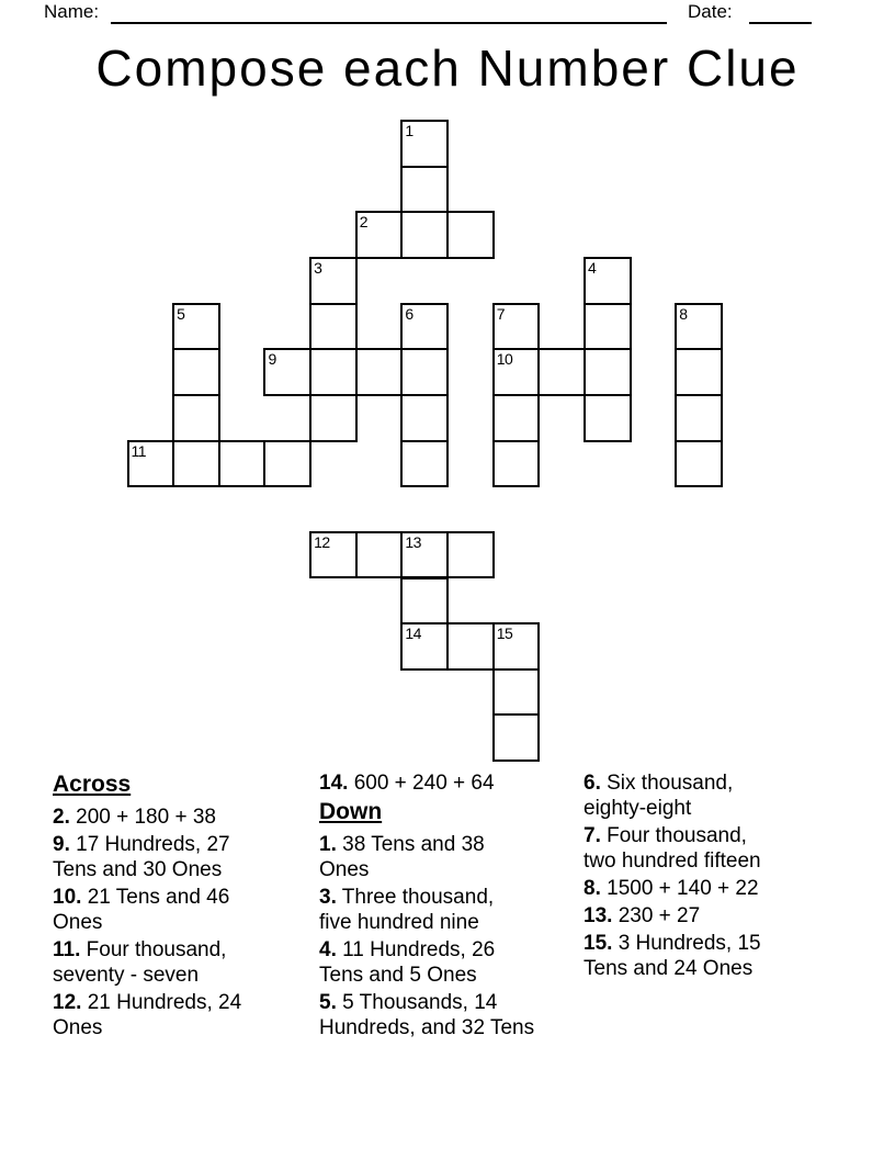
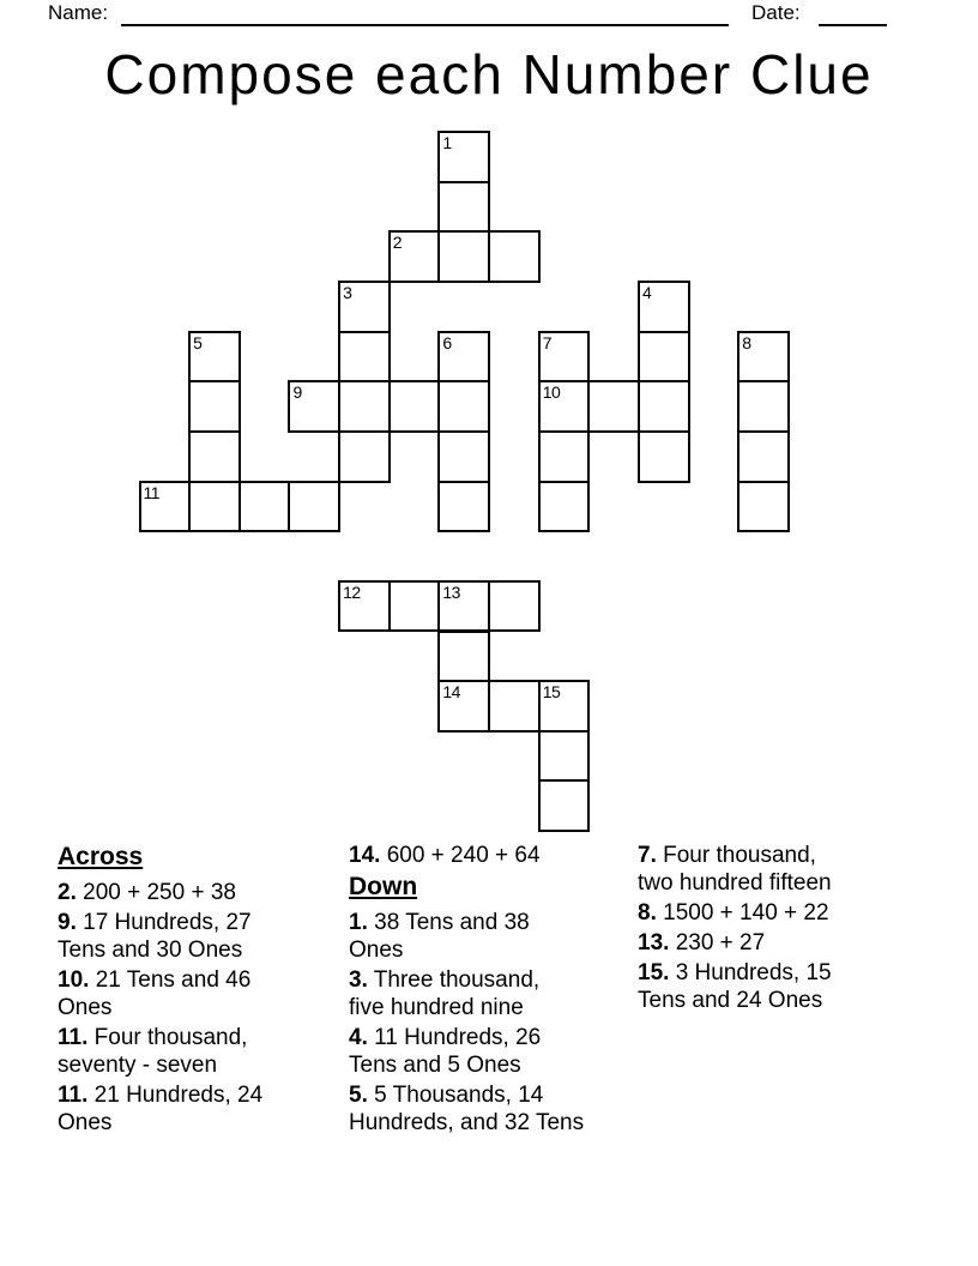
  Name:
  Date:
  Compose each Number Clue
  1
  2
  3
  4
  5
  6
  7
  8
  9
  10
  11
  12
  13
  14
  15
  Across
- 2. 200 + 180 + 38
+ 2. 200 + 250 + 38
  9. 17 Hundreds, 27
  Tens and 30 Ones
  10. 21 Tens and 46
  Ones
  11. Four thousand,
  seventy - seven
- 12. 21 Hundreds, 24
+ 11. 21 Hundreds, 24
  Ones
  14. 600 + 240 + 64
  Down
  1. 38 Tens and 38
  Ones
  3. Three thousand,
  five hundred nine
  4. 11 Hundreds, 26
  Tens and 5 Ones
  5. 5 Thousands, 14
  Hundreds, and 32 Tens
- 6. Six thousand,
- eighty-eight
  7. Four thousand,
  two hundred fifteen
  8. 1500 + 140 + 22
  13. 230 + 27
  15. 3 Hundreds, 15
  Tens and 24 Ones
